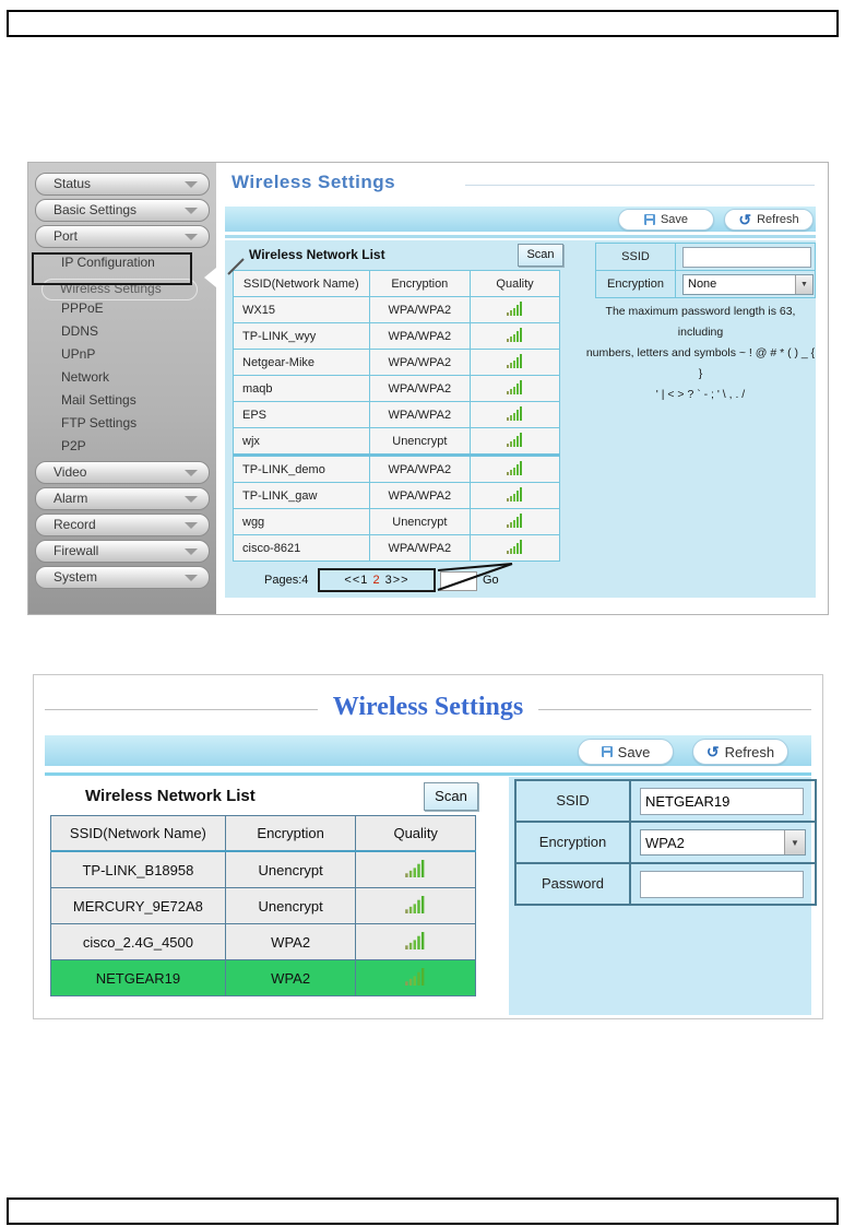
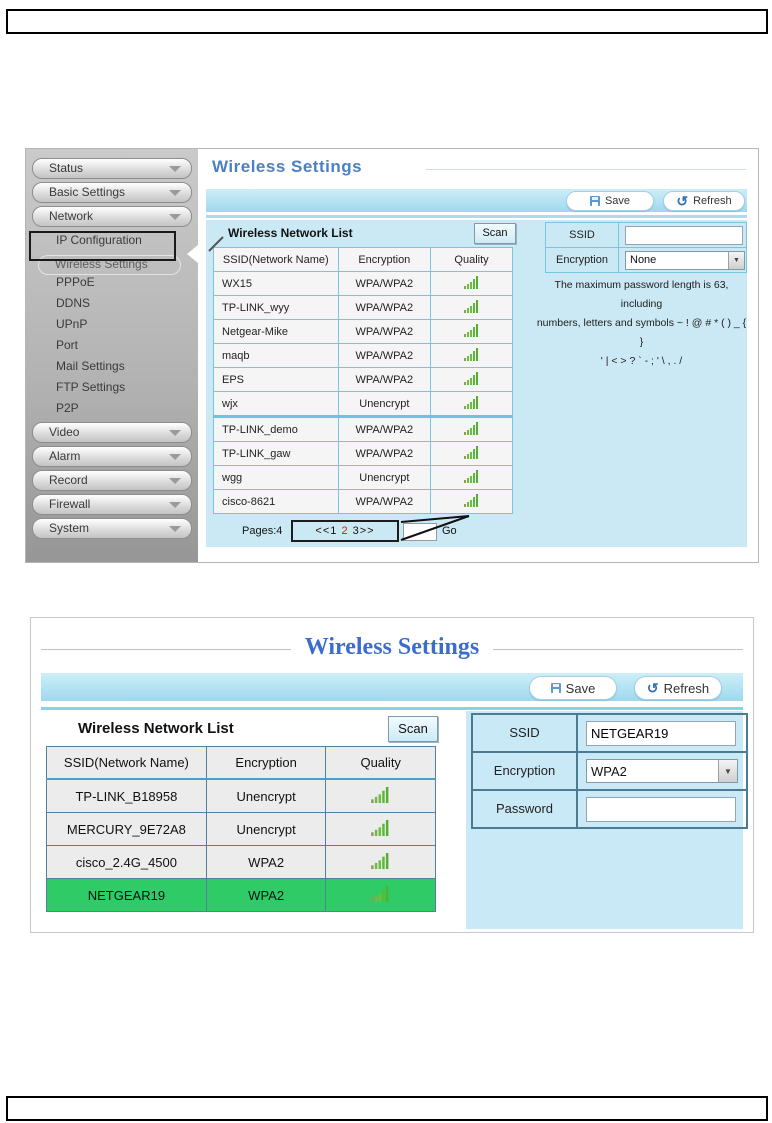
  Status
  Basic Settings
- Port
+ Network
  IP Configuration
  Wireless Settings
  PPPoE
  DDNS
  UPnP
- Network
+ Port
  Mail Settings
  FTP Settings
  P2P
  Video
  Alarm
  Record
  Firewall
  System
  Wireless Settings
  Save
  ↺
  Refresh
  Wireless Network List
  Scan
  SSID(Network Name)	Encryption	Quality
  WX15	WPA/WPA2
  TP-LINK_wyy	WPA/WPA2
  Netgear-Mike	WPA/WPA2
  maqb	WPA/WPA2
  EPS	WPA/WPA2
  wjx	Unencrypt
  TP-LINK_demo	WPA/WPA2
  TP-LINK_gaw	WPA/WPA2
  wgg	Unencrypt
  cisco-8621	WPA/WPA2
  Pages:4
  <<1 2 3>>
  Go
  SSID
  Encryption
  None
  The maximum password length is 63, including
  numbers, letters and symbols ~ ! @ # * ( ) _ { }
  ' | < > ? ` - ; ' \ , . /
  Wireless Settings
  Save
  ↺
  Refresh
  Wireless Network List
  Scan
  SSID(Network Name)	Encryption	Quality
  TP-LINK_B18958	Unencrypt
  MERCURY_9E72A8	Unencrypt
  cisco_2.4G_4500	WPA2
  NETGEAR19	WPA2
  SSID
  NETGEAR19
  Encryption
  WPA2
  ▼
  Password
